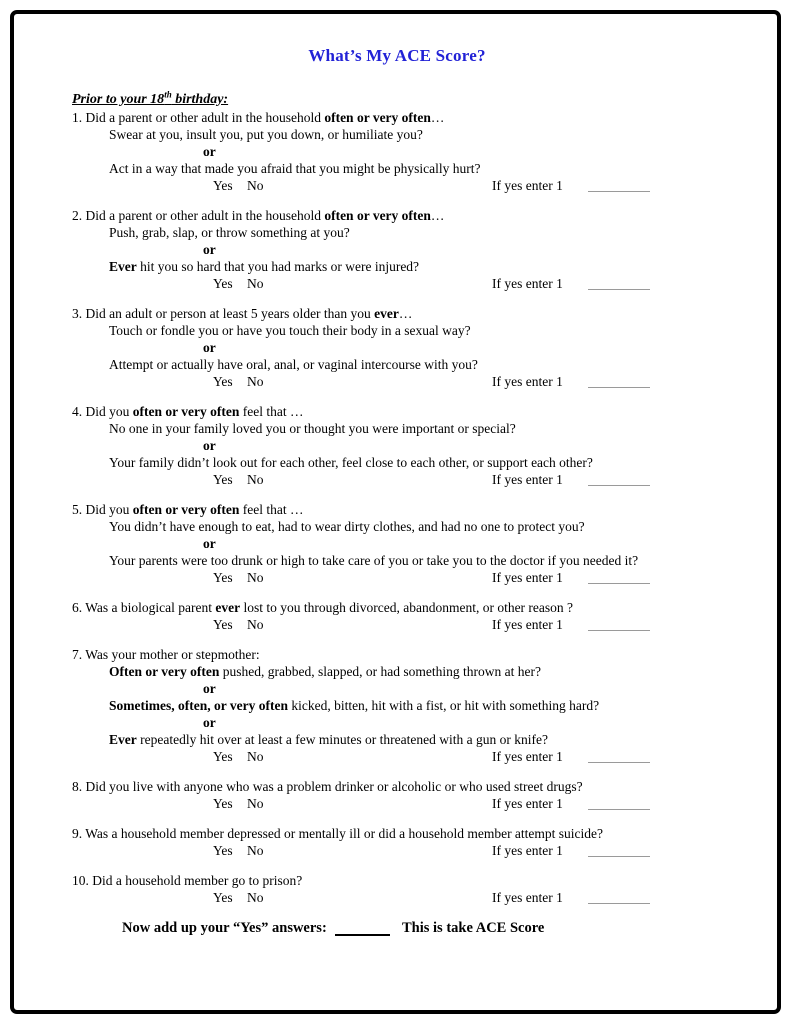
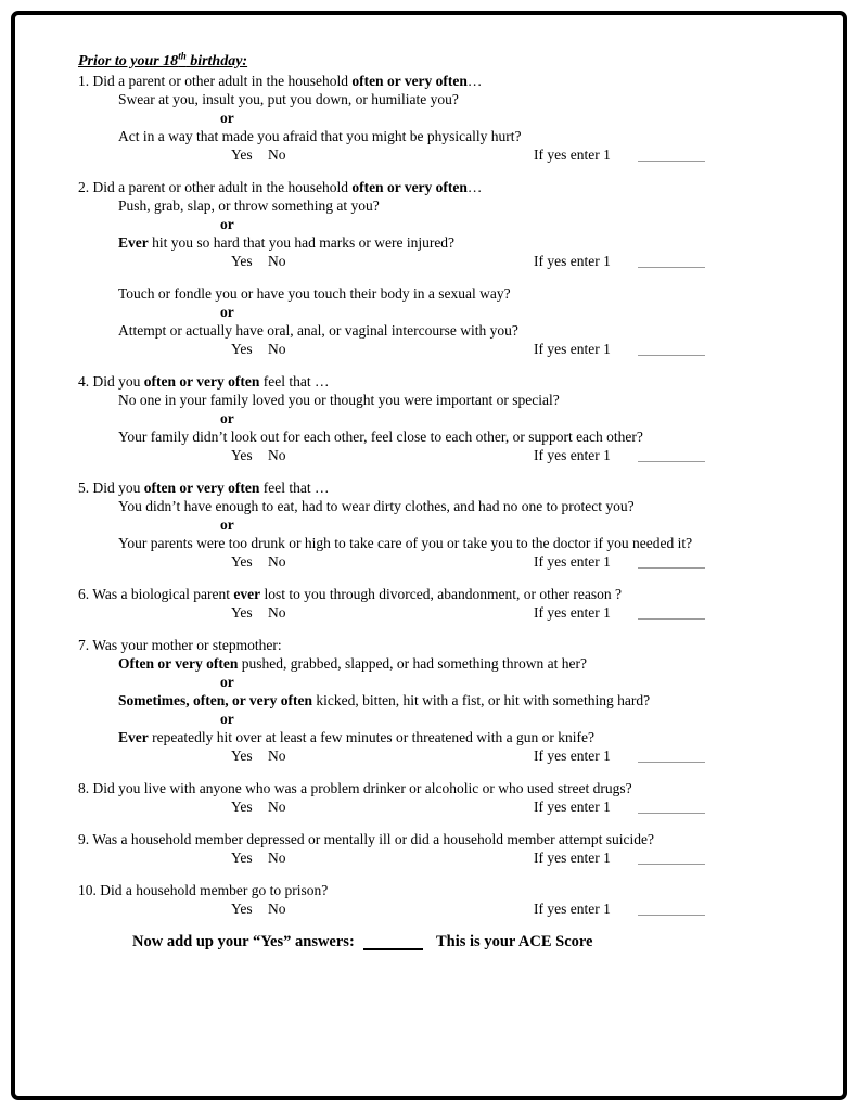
- What’s My ACE Score?
  Prior to your 18th birthday:
  1. Did a parent or other adult in the household often or very often…
  Swear at you, insult you, put you down, or humiliate you?
  or
  Act in a way that made you afraid that you might be physically hurt?
  Yes
  No
  If yes enter 1
  2. Did a parent or other adult in the household often or very often…
  Push, grab, slap, or throw something at you?
  or
  Ever hit you so hard that you had marks or were injured?
  Yes
  No
  If yes enter 1
- 3. Did an adult or person at least 5 years older than you ever…
  Touch or fondle you or have you touch their body in a sexual way?
  or
  Attempt or actually have oral, anal, or vaginal intercourse with you?
  Yes
  No
  If yes enter 1
  4. Did you often or very often feel that …
  No one in your family loved you or thought you were important or special?
  or
  Your family didn’t look out for each other, feel close to each other, or support each other?
  Yes
  No
  If yes enter 1
  5. Did you often or very often feel that …
  You didn’t have enough to eat, had to wear dirty clothes, and had no one to protect you?
  or
  Your parents were too drunk or high to take care of you or take you to the doctor if you needed it?
  Yes
  No
  If yes enter 1
  6. Was a biological parent ever lost to you through divorced, abandonment, or other reason ?
  Yes
  No
  If yes enter 1
  7. Was your mother or stepmother:
  Often or very often pushed, grabbed, slapped, or had something thrown at her?
  or
  Sometimes, often, or very often kicked, bitten, hit with a fist, or hit with something hard?
  or
  Ever repeatedly hit over at least a few minutes or threatened with a gun or knife?
  Yes
  No
  If yes enter 1
  8. Did you live with anyone who was a problem drinker or alcoholic or who used street drugs?
  Yes
  No
  If yes enter 1
  9. Was a household member depressed or mentally ill or did a household member attempt suicide?
  Yes
  No
  If yes enter 1
  10. Did a household member go to prison?
  Yes
  No
  If yes enter 1
  Now add up your “Yes” answers:
- This is take ACE Score
+ This is your ACE Score
